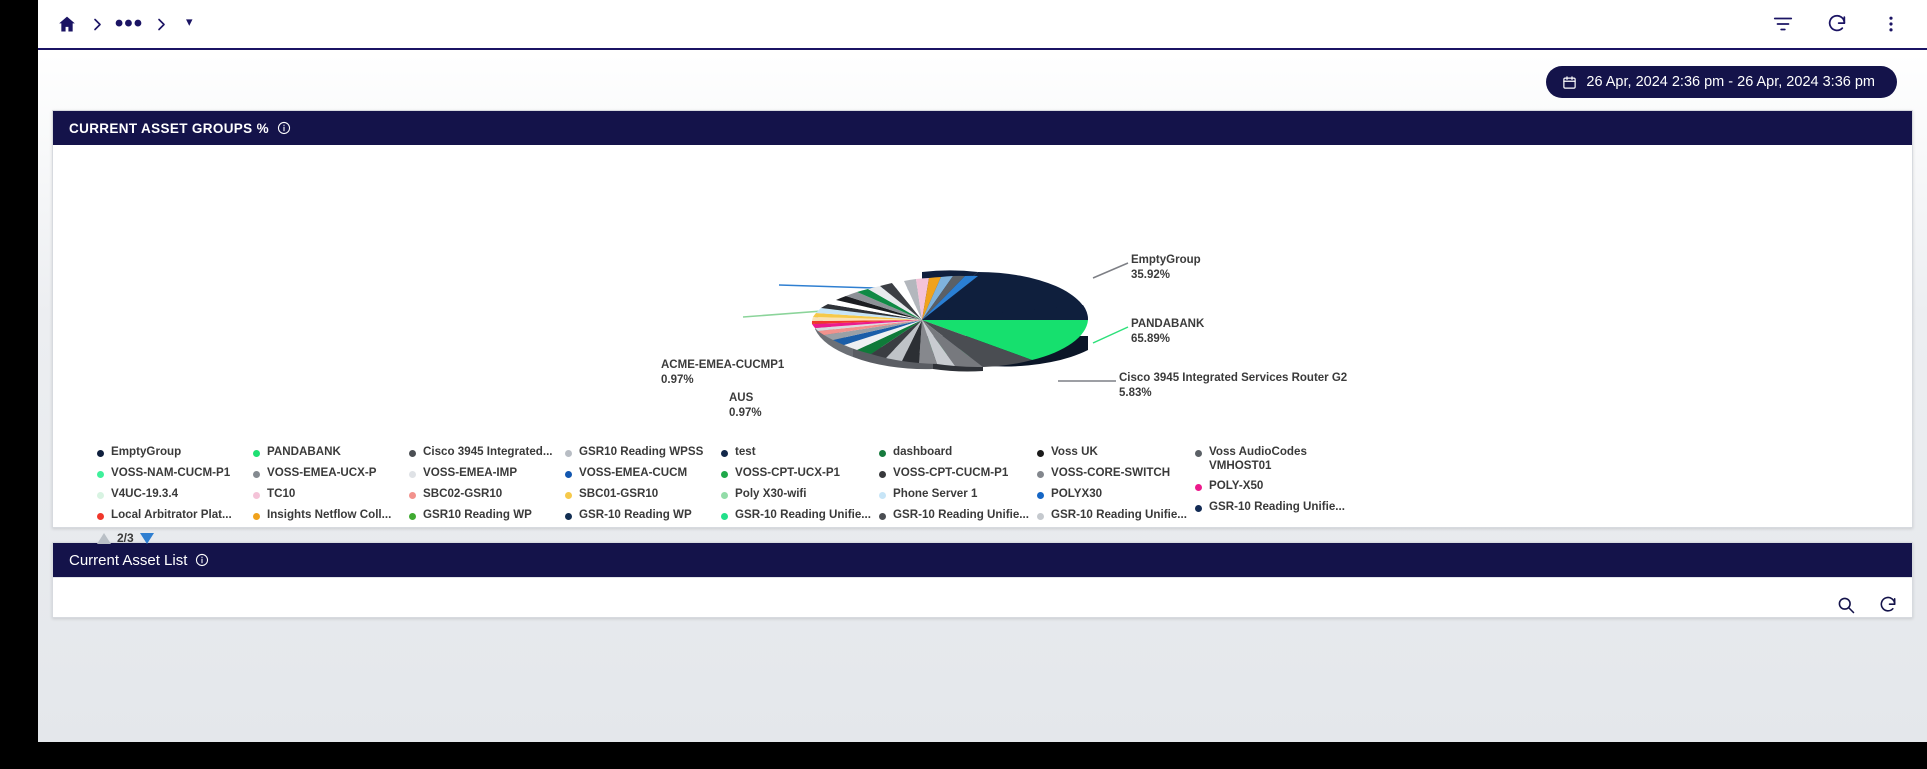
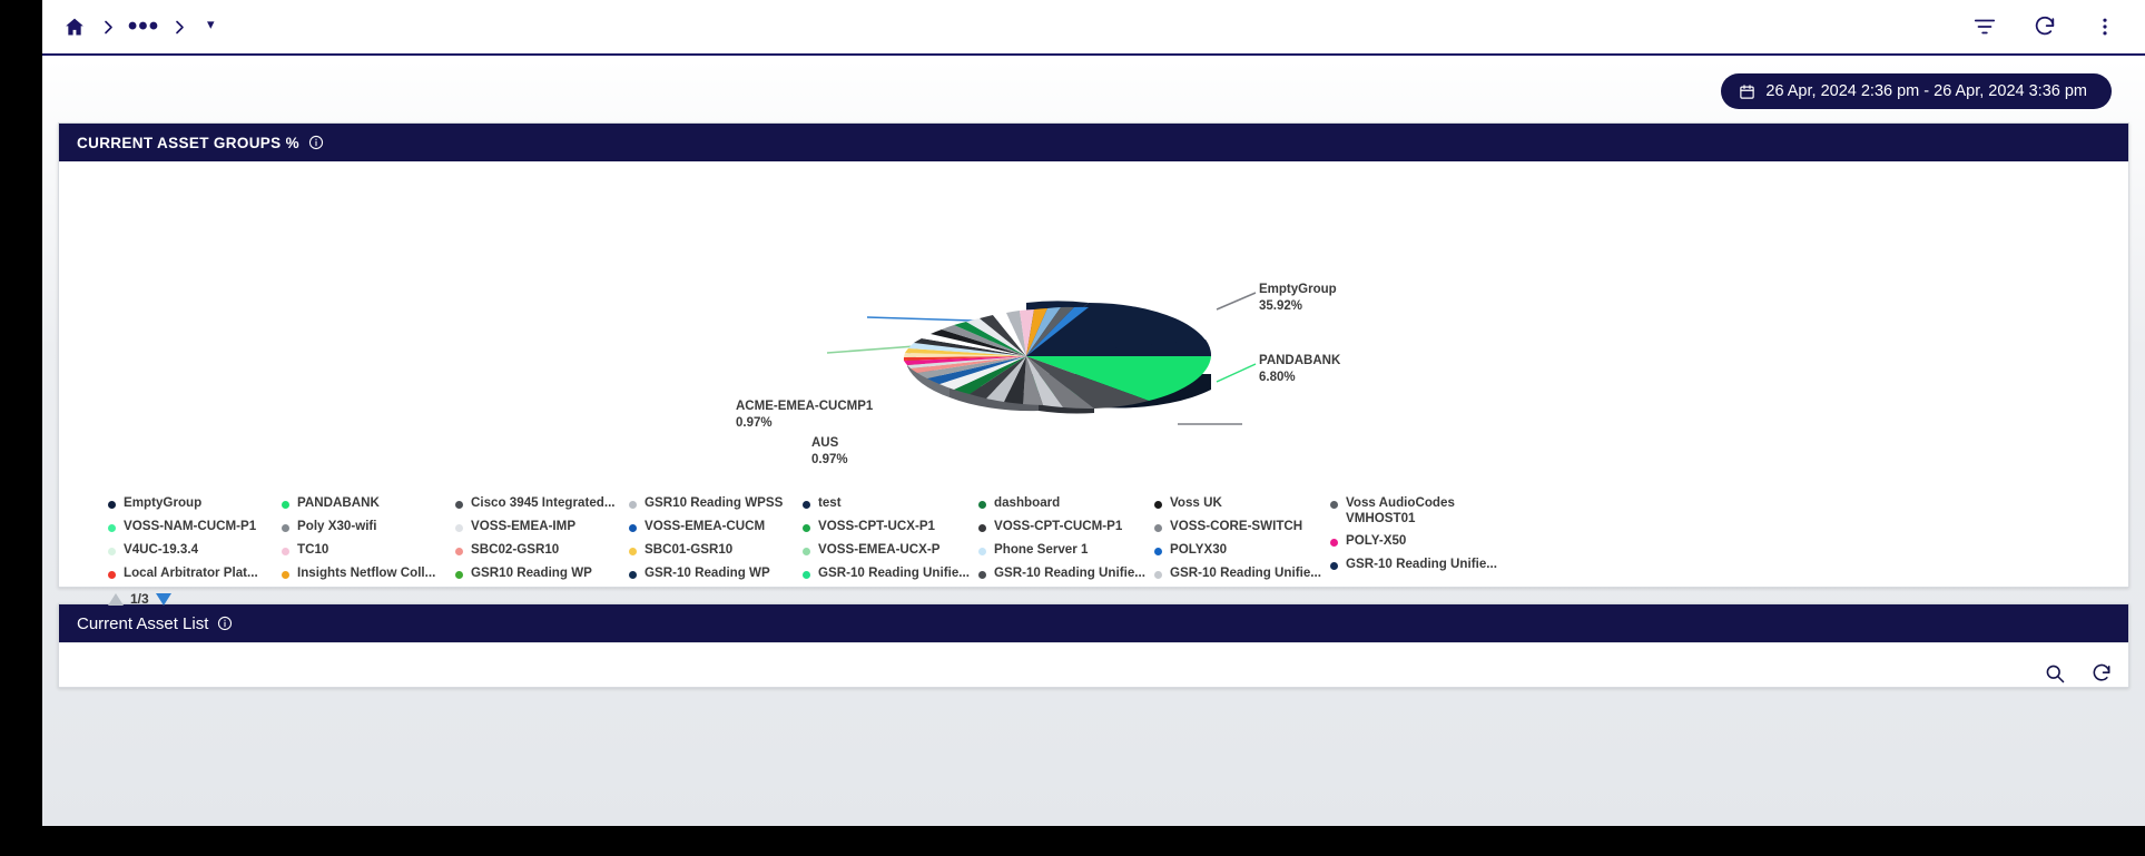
  •••
  ▾
  26 Apr, 2024 2:36 pm - 26 Apr, 2024 3:36 pm
  CURRENT ASSET GROUPS %
  ACME-EMEA-CUCMP1
  0.97%
  AUS
  0.97%
  EmptyGroup
  35.92%
  PANDABANK
- 65.89%
+ 6.80%
- Cisco 3945 Integrated Services Router G2
- 5.83%
  EmptyGroup
  VOSS-NAM-CUCM-P1
  V4UC-19.3.4
  Local Arbitrator Plat...
  PANDABANK
- VOSS-EMEA-UCX-P
+ Poly X30-wifi
  TC10
  Insights Netflow Coll...
  Cisco 3945 Integrated...
  VOSS-EMEA-IMP
  SBC02-GSR10
  GSR10 Reading WP
  GSR10 Reading WPSS
  VOSS-EMEA-CUCM
  SBC01-GSR10
  GSR-10 Reading WP
  test
  VOSS-CPT-UCX-P1
- Poly X30-wifi
+ VOSS-EMEA-UCX-P
  GSR-10 Reading Unifie...
  dashboard
  VOSS-CPT-CUCM-P1
  Phone Server 1
  GSR-10 Reading Unifie...
  Voss UK
  VOSS-CORE-SWITCH
  POLYX30
  GSR-10 Reading Unifie...
  Voss AudioCodes VMHOST01
  POLY-X50
  GSR-10 Reading Unifie...
- 2/3
+ 1/3
  Current Asset List
